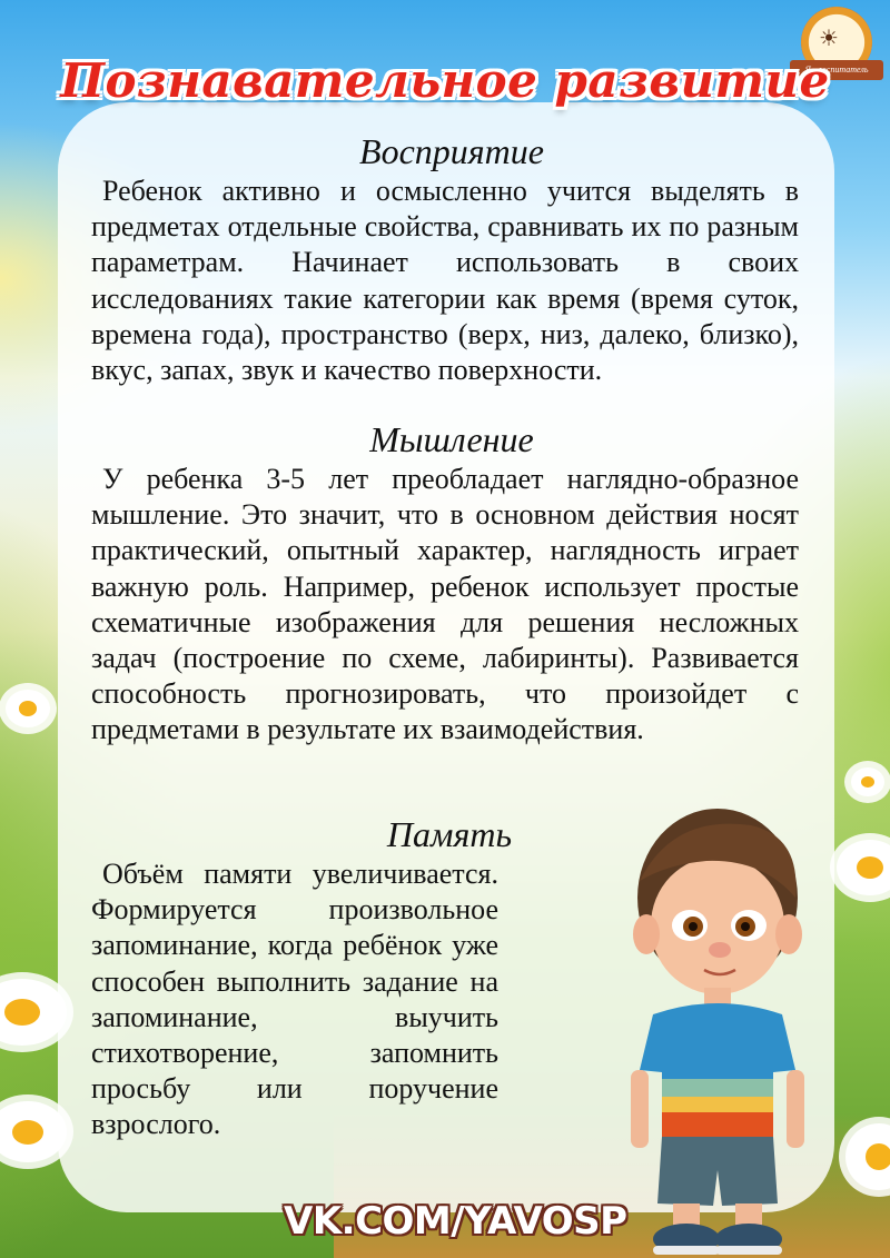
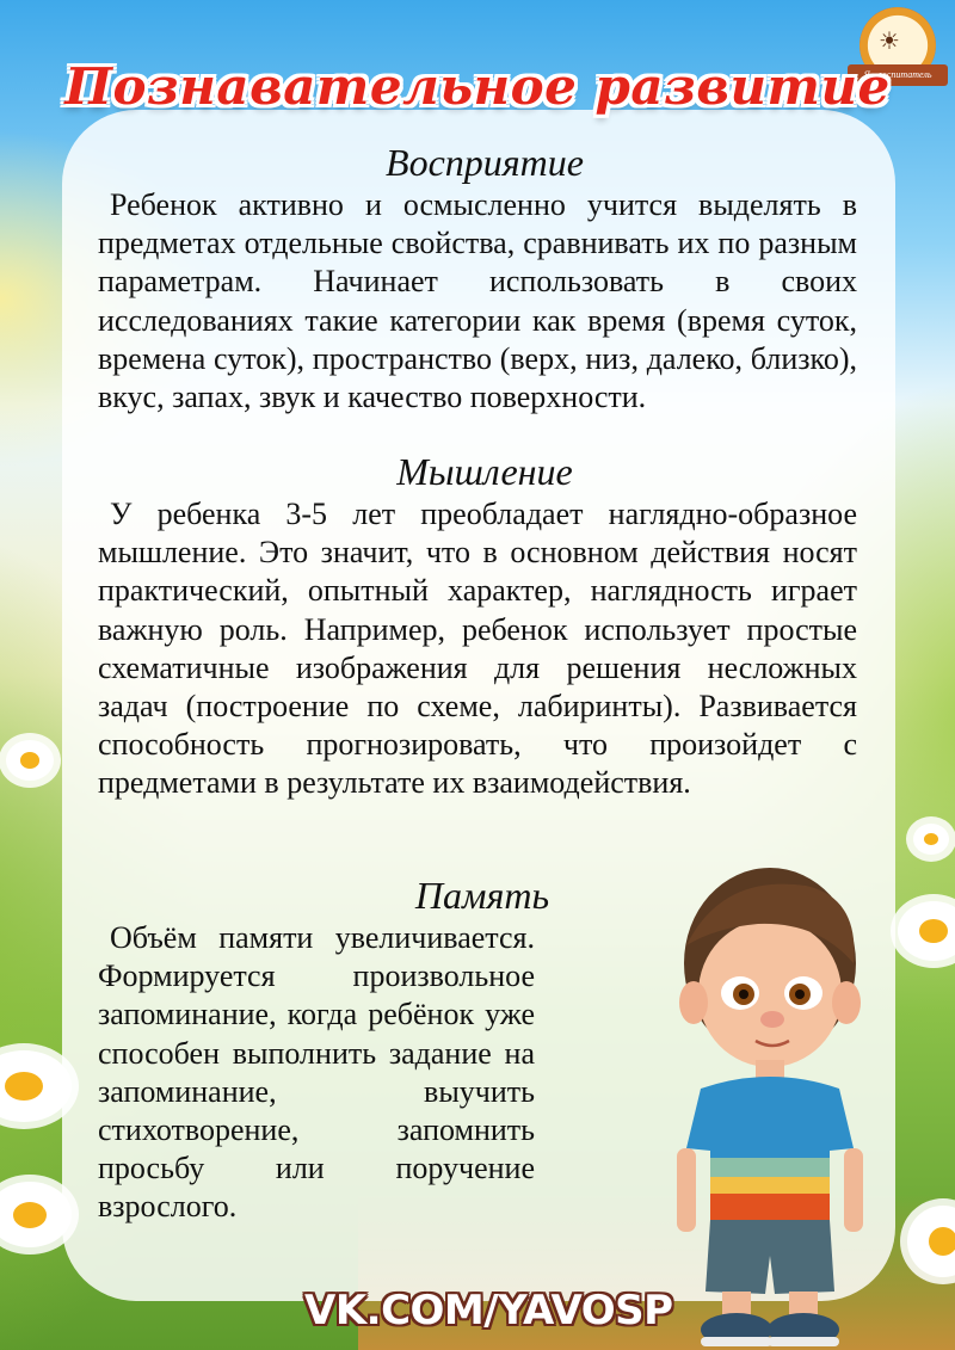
  ☀
  Я - воспитатель
  Познавательное развитие
  Восприятие
- Ребенок активно и осмысленно учится выделять в предметах отдельные свойства, сравнивать их по разным параметрам. Начинает использовать в своих исследованиях такие категории как время (время суток, времена года), пространство (верх, низ, далеко, близко), вкус, запах, звук и качество поверхности.
+ Ребенок активно и осмысленно учится выделять в предметах отдельные свойства, сравнивать их по разным параметрам. Начинает использовать в своих исследованиях такие категории как время (время суток, времена суток), пространство (верх, низ, далеко, близко), вкус, запах, звук и качество поверхности.
  Мышление
  У ребенка 3-5 лет преобладает наглядно-образное мышление. Это значит, что в основном действия носят практический, опытный характер, наглядность играет важную роль. Например, ребенок использует простые схематичные изображения для решения несложных задач (построение по схеме, лабиринты). Развивается способность прогнозировать, что произойдет с предметами в результате их взаимодействия.
  Память
  Объём памяти увеличивается. Формируется произвольное запоминание, когда ребёнок уже способен выполнить задание на запоминание, выучить стихотворение, запомнить просьбу или поручение взрослого.
  VK.COM/YAVOSP
